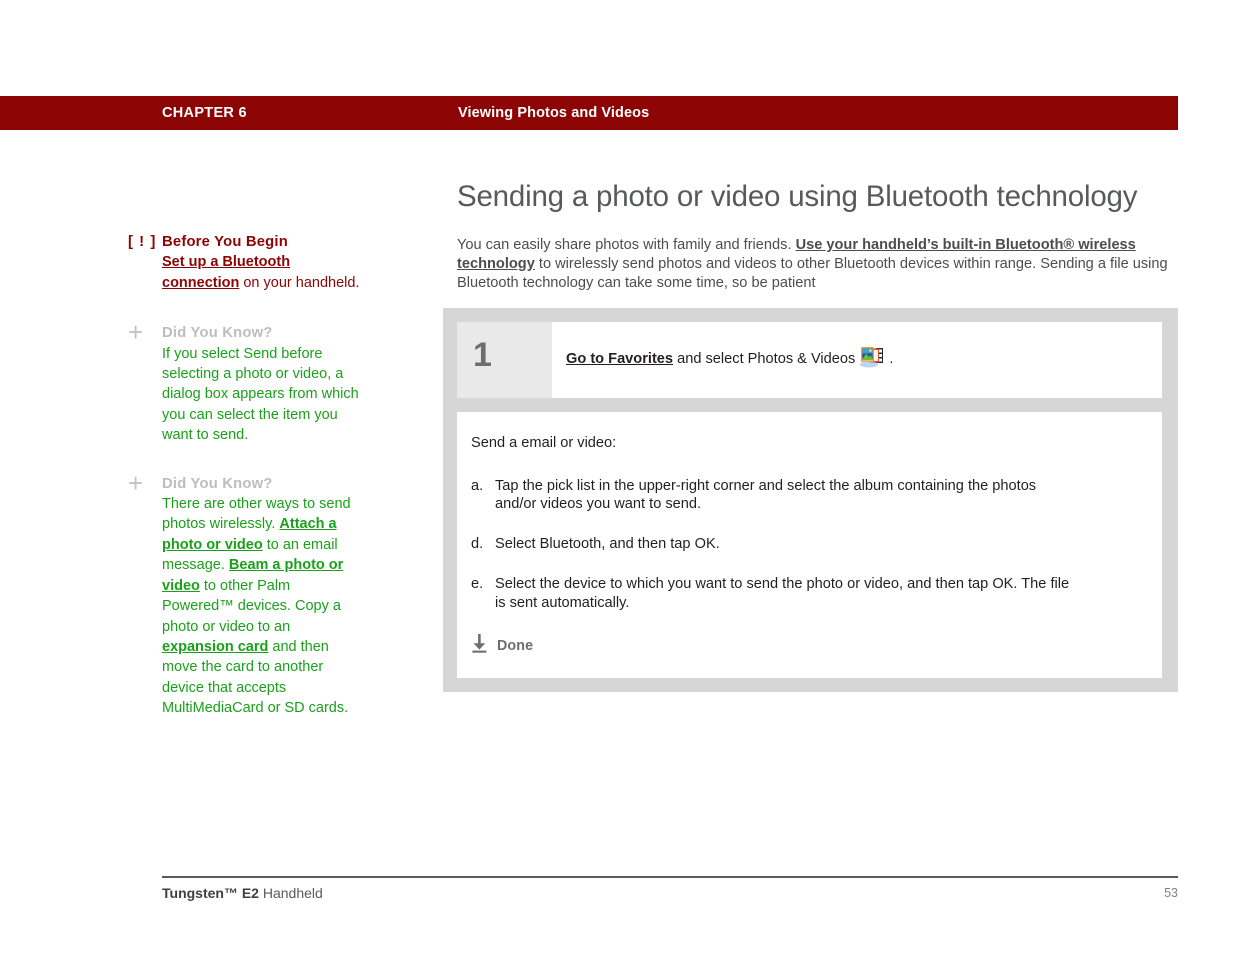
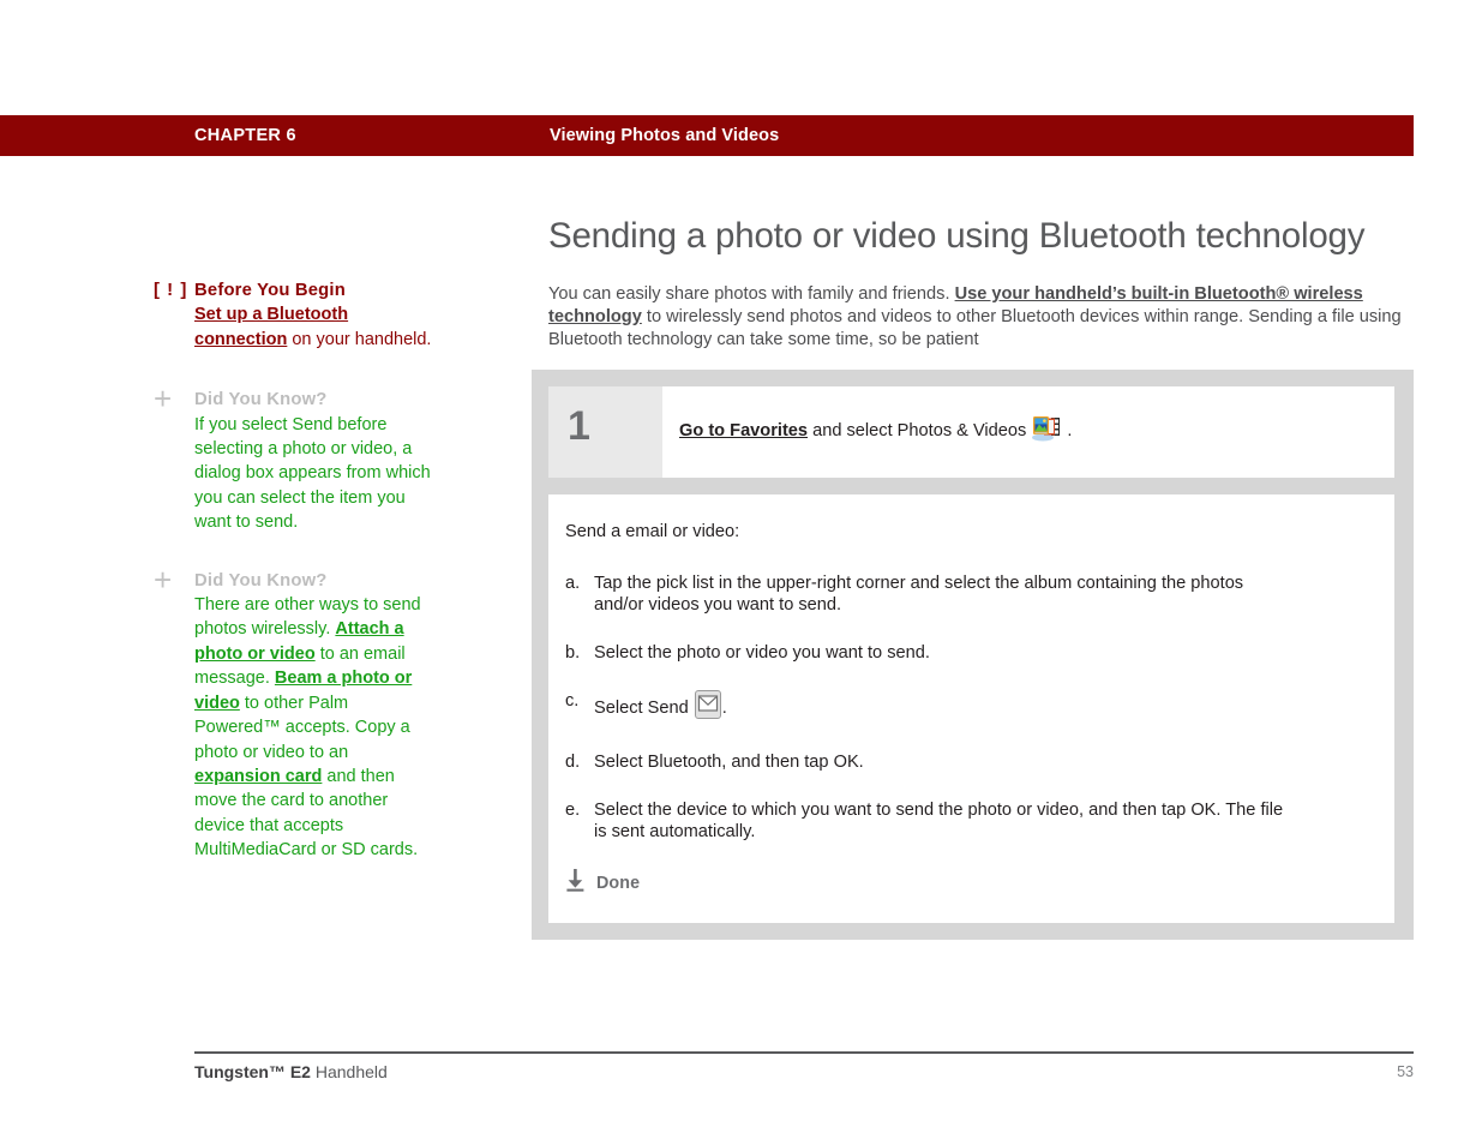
  CHAPTER 6
  Viewing Photos and Videos
  [ ! ]
  Before You Begin
  Set up a Bluetooth connection on your handheld.
  +
  Did You Know?
  If you select Send before selecting a photo or video, a dialog box appears from which you can select the item you want to send.
  +
  Did You Know?
- There are other ways to send photos wirelessly. Attach a photo or video to an email message. Beam a photo or video to other Palm Powered™ devices. Copy a photo or video to an expansion card and then move the card to another device that accepts MultiMediaCard or SD cards.
+ There are other ways to send photos wirelessly. Attach a photo or video to an email message. Beam a photo or video to other Palm Powered™ accepts. Copy a photo or video to an expansion card and then move the card to another device that accepts MultiMediaCard or SD cards.
  Sending a photo or video using Bluetooth technology
  You can easily share photos with family and friends. Use your handheld’s built-in Bluetooth® wireless technology to wirelessly send photos and videos to other Bluetooth devices within range. Sending a file using Bluetooth technology can take some time, so be patient
  1
  Go to Favorites and select Photos & Videos .
  Send a email or video:
  a.
  Tap the pick list in the upper-right corner and select the album containing the photos and/or videos you want to send.
+ b.
+ Select the photo or video you want to send.
+ c.
+ Select Send .
  d.
  Select Bluetooth, and then tap OK.
  e.
  Select the device to which you want to send the photo or video, and then tap OK. The file is sent automatically.
  Done
  Tungsten™ E2 Handheld
  53
